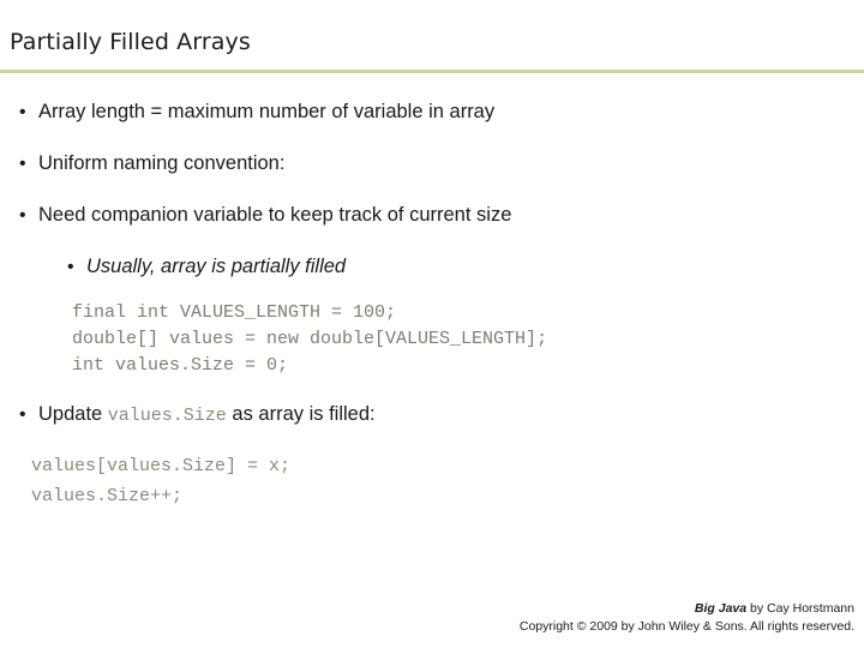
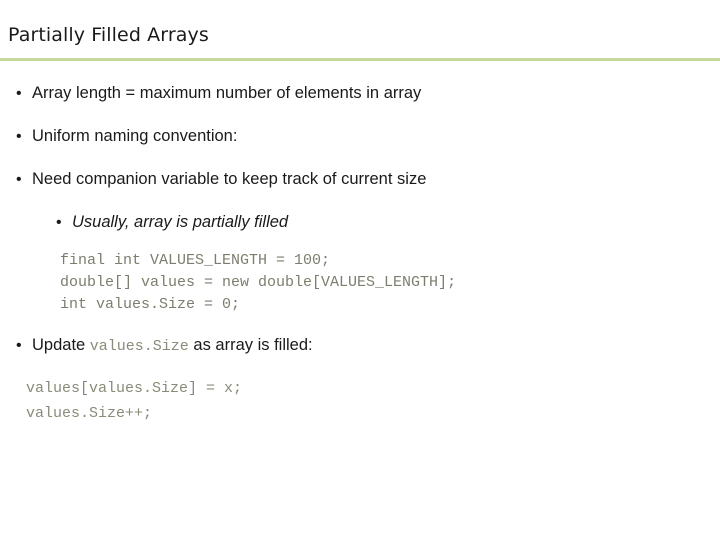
  Partially Filled Arrays
- Array length = maximum number of variable in array
+ Array length = maximum number of elements in array
  Uniform naming convention:
  Need companion variable to keep track of current size
  Usually, array is partially filled
  final int VALUES_LENGTH = 100;
  double[] values = new double[VALUES_LENGTH];
  int values.Size = 0;
  Update values.Size as array is filled:
  values[values.Size] = x;
  values.Size++;
- Big Java by Cay Horstmann
- Copyright © 2009 by John Wiley & Sons. All rights reserved.
